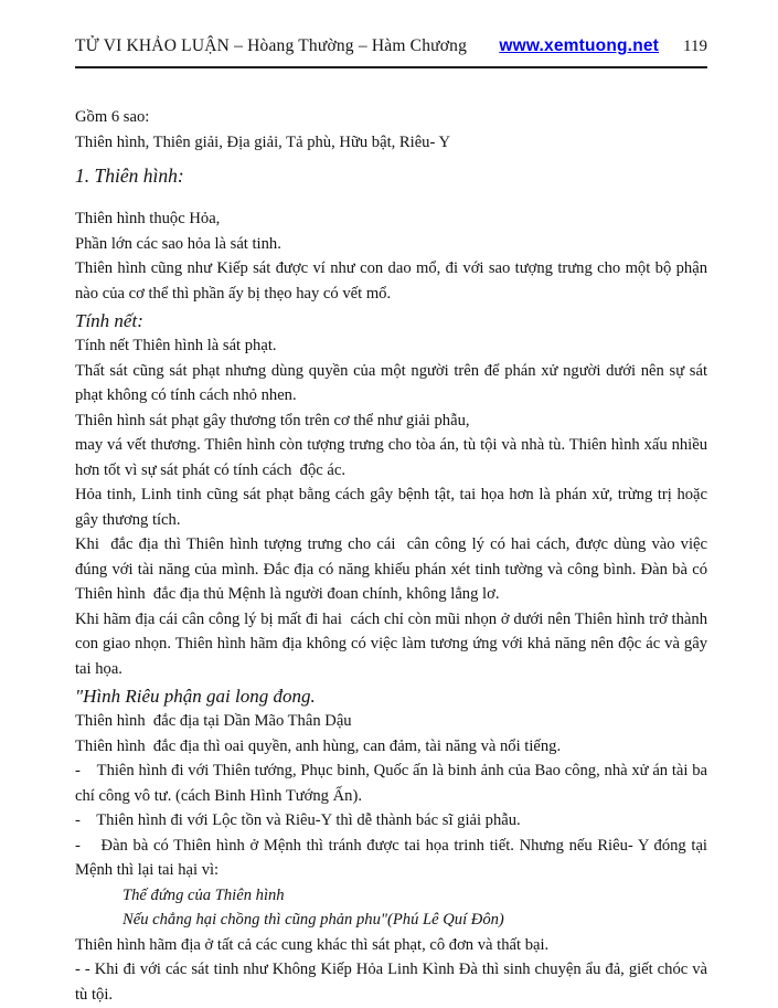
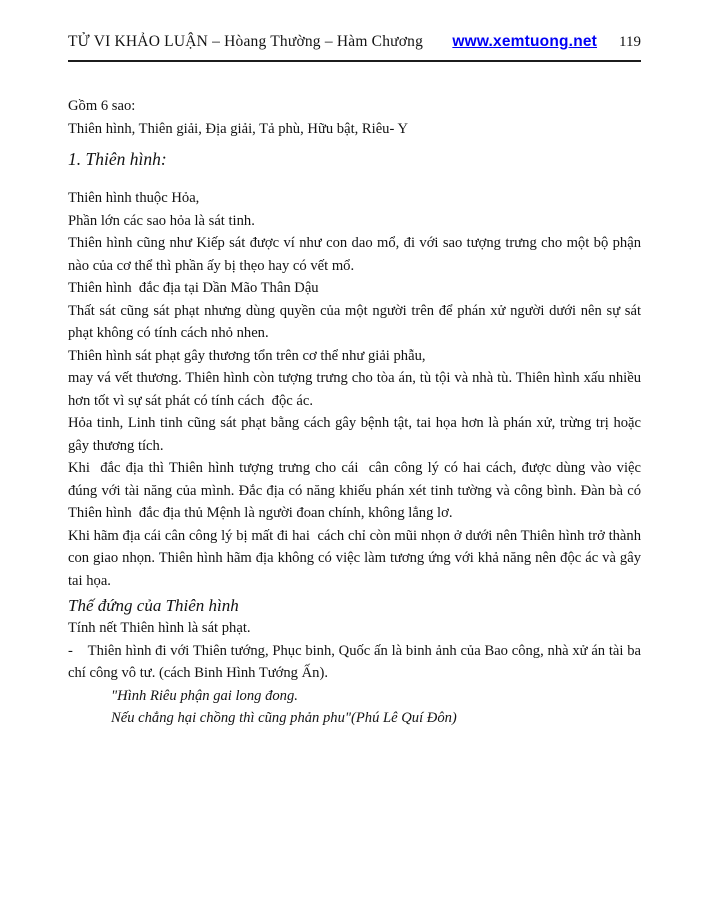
  TỬ VI KHẢO LUẬN – Hòang Thường – Hàm Chương
  www.xemtuong.net
  119
  Gồm 6 sao:
  Thiên hình, Thiên giải, Địa giải, Tả phù, Hữu bật, Riêu- Y
  1. Thiên hình:
  Thiên hình thuộc Hỏa,
  Phần lớn các sao hỏa là sát tinh.
  Thiên hình cũng như Kiếp sát được ví như con dao mổ, đi với sao tượng trưng cho một bộ phận nào của cơ thể thì phần ấy bị thẹo hay có vết mổ.
- Tính nết:
- Tính nết Thiên hình là sát phạt.
+ Thiên hình đắc địa tại Dần Mão Thân Dậu
  Thất sát cũng sát phạt nhưng dùng quyền của một người trên để phán xử người dưới nên sự sát phạt không có tính cách nhỏ nhen.
  Thiên hình sát phạt gây thương tổn trên cơ thể như giải phẫu,
  may vá vết thương. Thiên hình còn tượng trưng cho tòa án, tù tội và nhà tù. Thiên hình xấu nhiều hơn tốt vì sự sát phát có tính cách độc ác.
  Hỏa tinh, Linh tinh cũng sát phạt bằng cách gây bệnh tật, tai họa hơn là phán xử, trừng trị hoặc gây thương tích.
  Khi đắc địa thì Thiên hình tượng trưng cho cái cân công lý có hai cách, được dùng vào việc đúng với tài năng của mình. Đắc địa có năng khiếu phán xét tinh tường và công bình. Đàn bà có Thiên hình đắc địa thủ Mệnh là người đoan chính, không lẳng lơ.
  Khi hãm địa cái cân công lý bị mất đi hai cách chỉ còn mũi nhọn ở dưới nên Thiên hình trở thành con giao nhọn. Thiên hình hãm địa không có việc làm tương ứng với khả năng nên độc ác và gây tai họa.
- "Hình Riêu phận gai long đong.
+ Thế đứng của Thiên hình
- Thiên hình đắc địa tại Dần Mão Thân Dậu
+ Tính nết Thiên hình là sát phạt.
- Thiên hình đắc địa thì oai quyền, anh hùng, can đảm, tài năng và nổi tiếng.
  - Thiên hình đi với Thiên tướng, Phục binh, Quốc ấn là binh ảnh của Bao công, nhà xử án tài ba chí công vô tư. (cách Binh Hình Tướng Ấn).
- - Thiên hình đi với Lộc tồn và Riêu-Y thì dễ thành bác sĩ giải phẫu.
- - Đàn bà có Thiên hình ở Mệnh thì tránh được tai họa trinh tiết. Nhưng nếu Riêu- Y đóng tại Mệnh thì lại tai hại vì:
- Thế đứng của Thiên hình
+ "Hình Riêu phận gai long đong.
  Nếu chẳng hại chồng thì cũng phản phu"(Phú Lê Quí Đôn)
- Thiên hình hãm địa ở tất cả các cung khác thì sát phạt, cô đơn và thất bại.
- - - Khi đi với các sát tinh như Không Kiếp Hỏa Linh Kình Đà thì sinh chuyện ẩu đả, giết chóc và tù tội.
